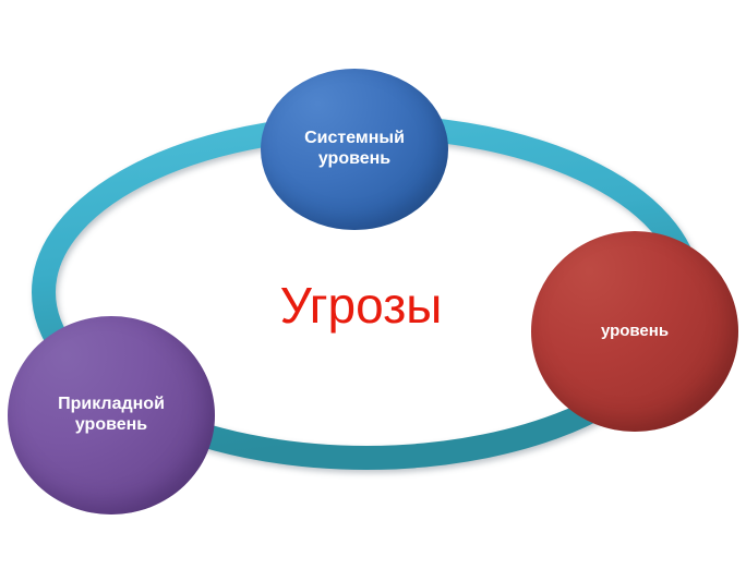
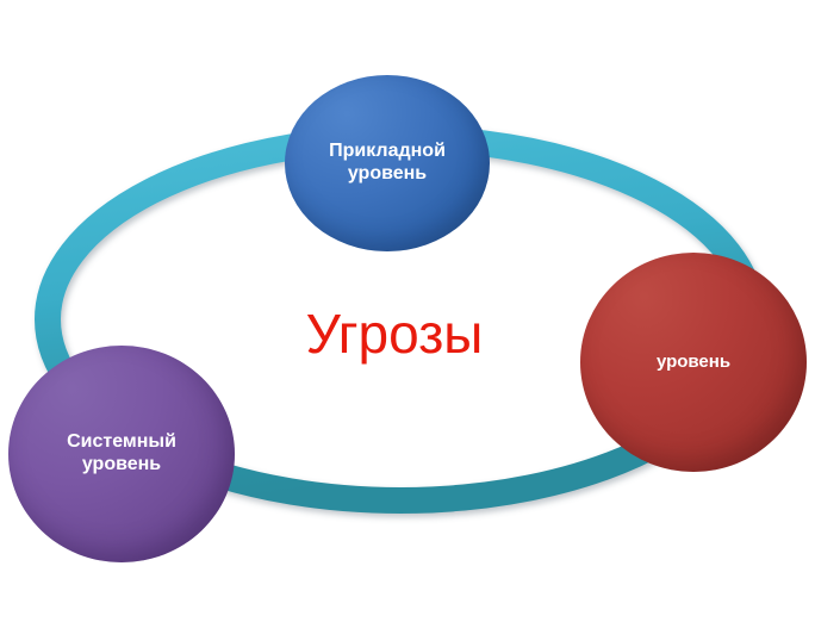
  Угрозы
- Системный
+ Прикладной
  уровень
  уровень
- Прикладной
+ Системный
  уровень
